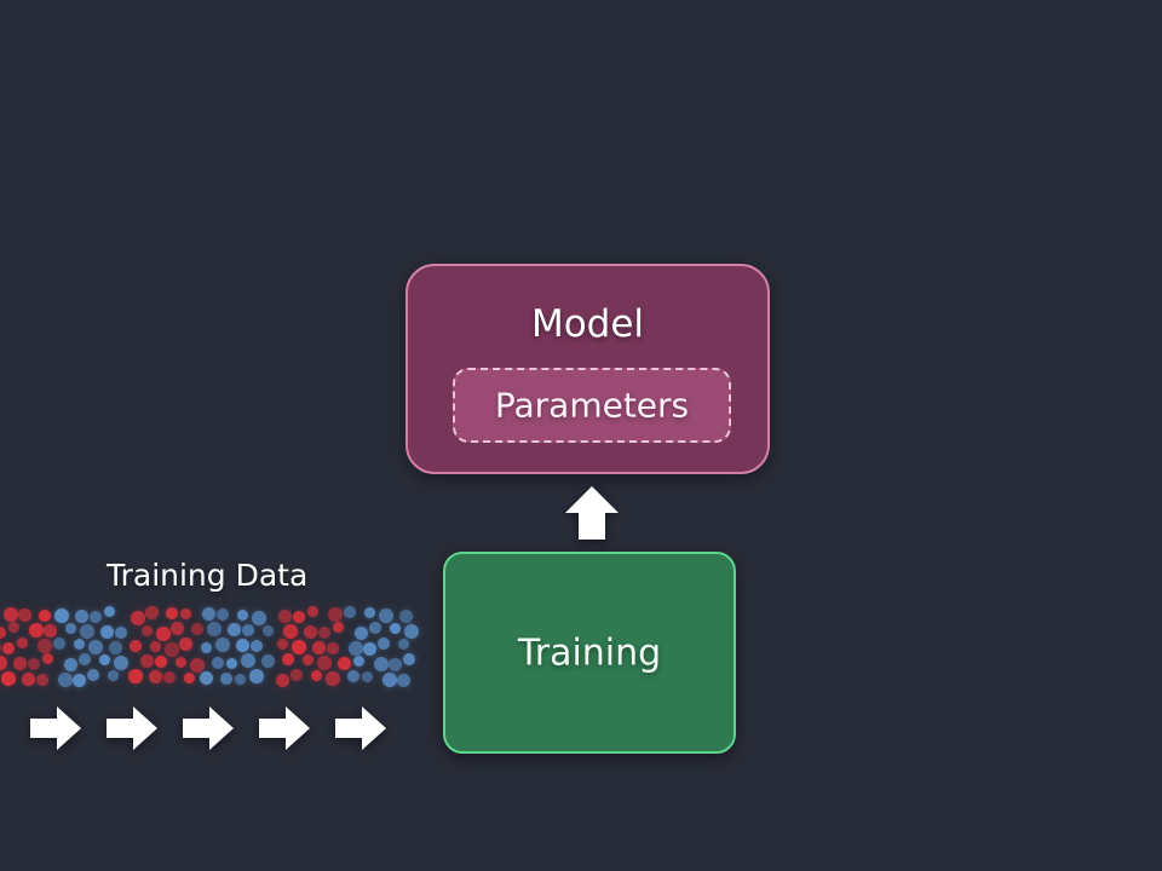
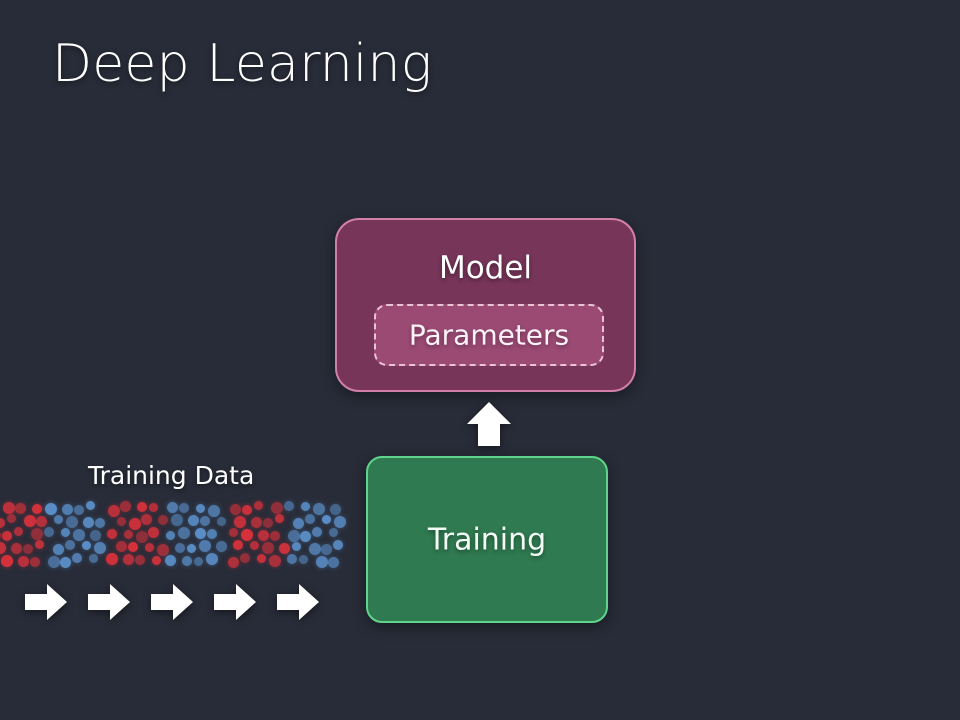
+ Deep Learning
  Model
  Parameters
  Training
  Training Data
